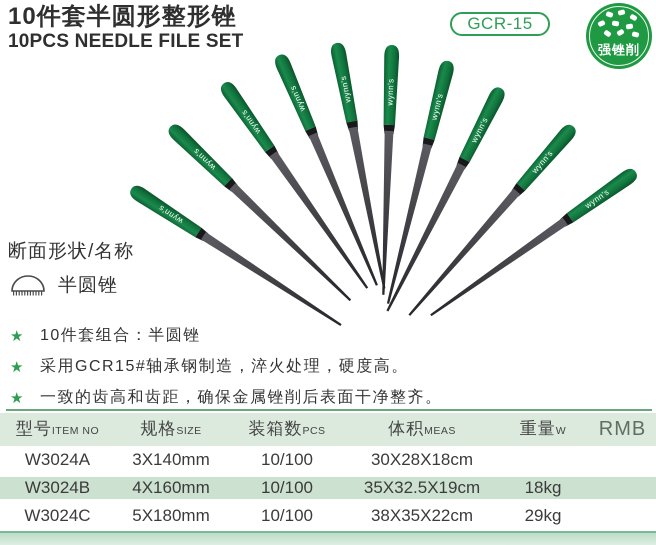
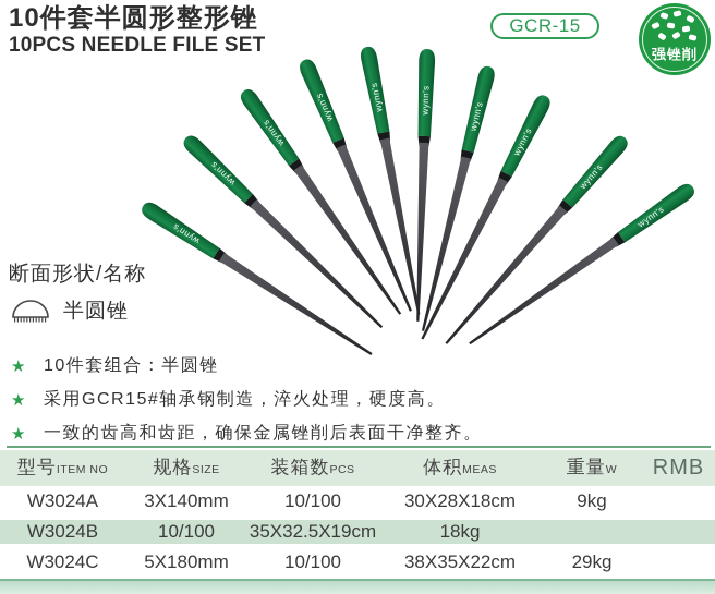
  10件套半圆形整形锉
  10PCS NEEDLE FILE SET
  GCR-15
  强锉削
  断面形状/名称
  半圆锉
  ★
  10件套组合：半圆锉
  ★
  采用GCR15#轴承钢制造，淬火处理，硬度高。
  ★
  一致的齿高和齿距，确保金属锉削后表面干净整齐。
  型号ITEM NO
  规格SIZE
  装箱数PCS
  体积MEAS
  重量W
  RMB
  W3024A
  3X140mm
  10/100
  30X28X18cm
+ 9kg
  W3024B
- 4X160mm
  10/100
  35X32.5X19cm
  18kg
  W3024C
  5X180mm
  10/100
  38X35X22cm
  29kg
